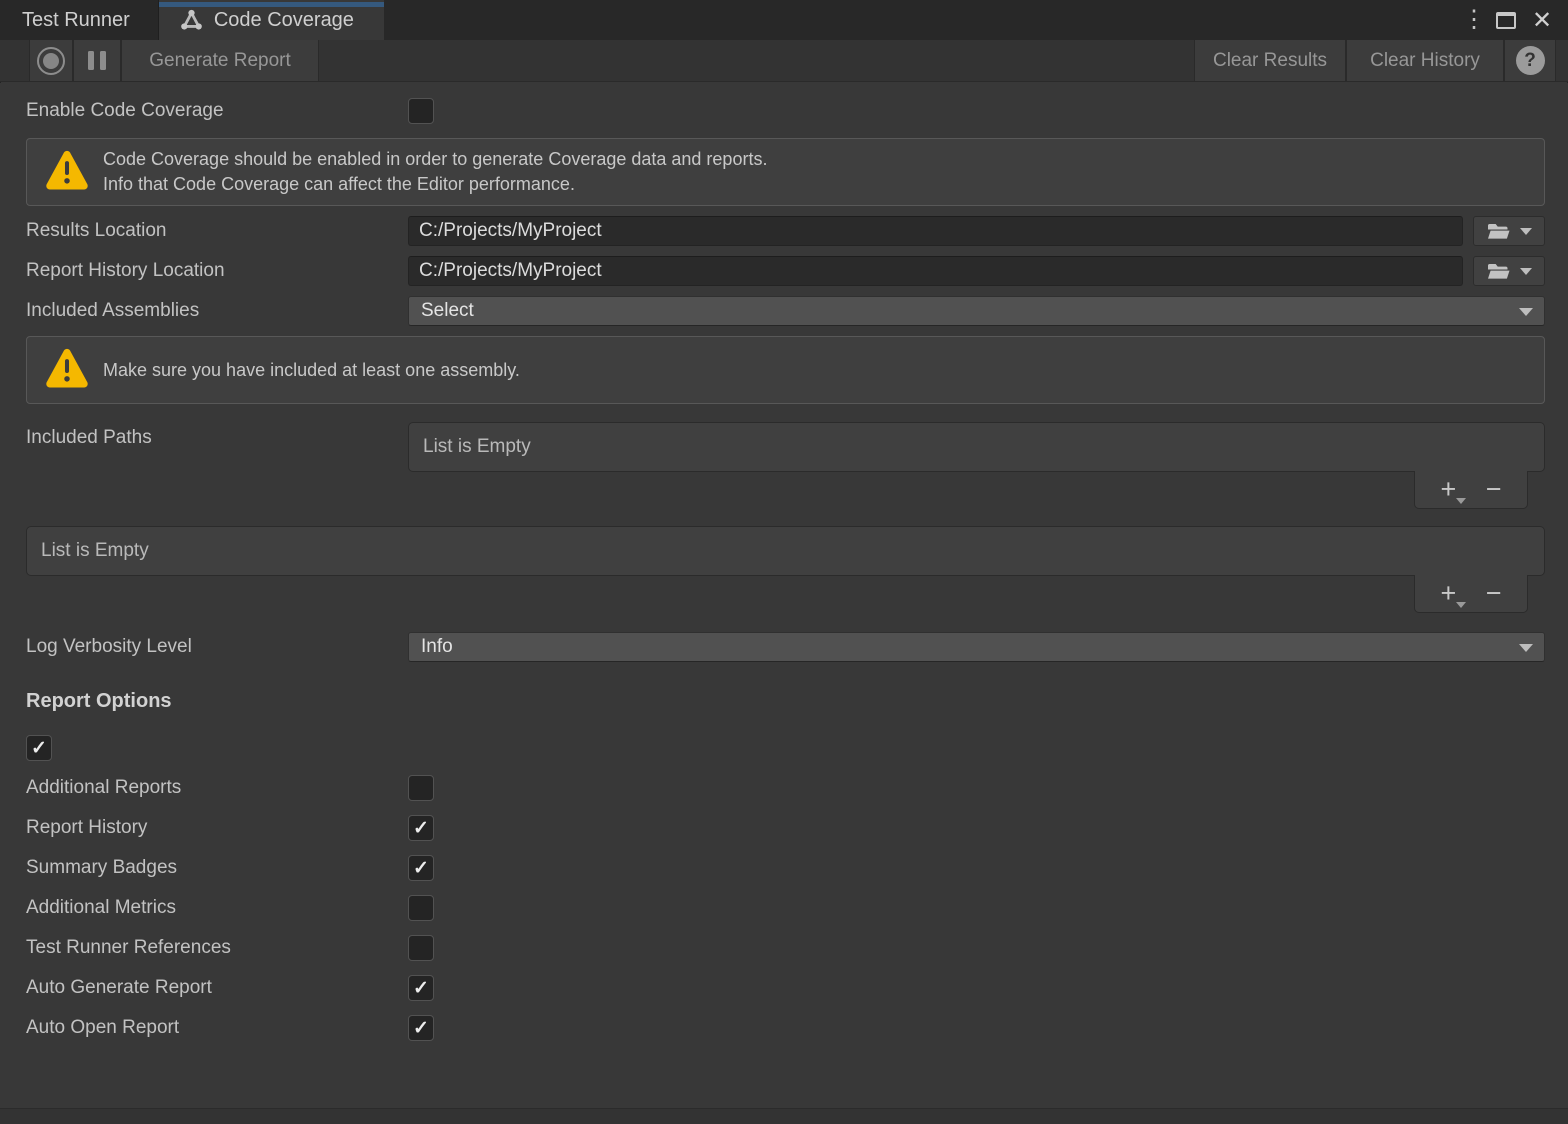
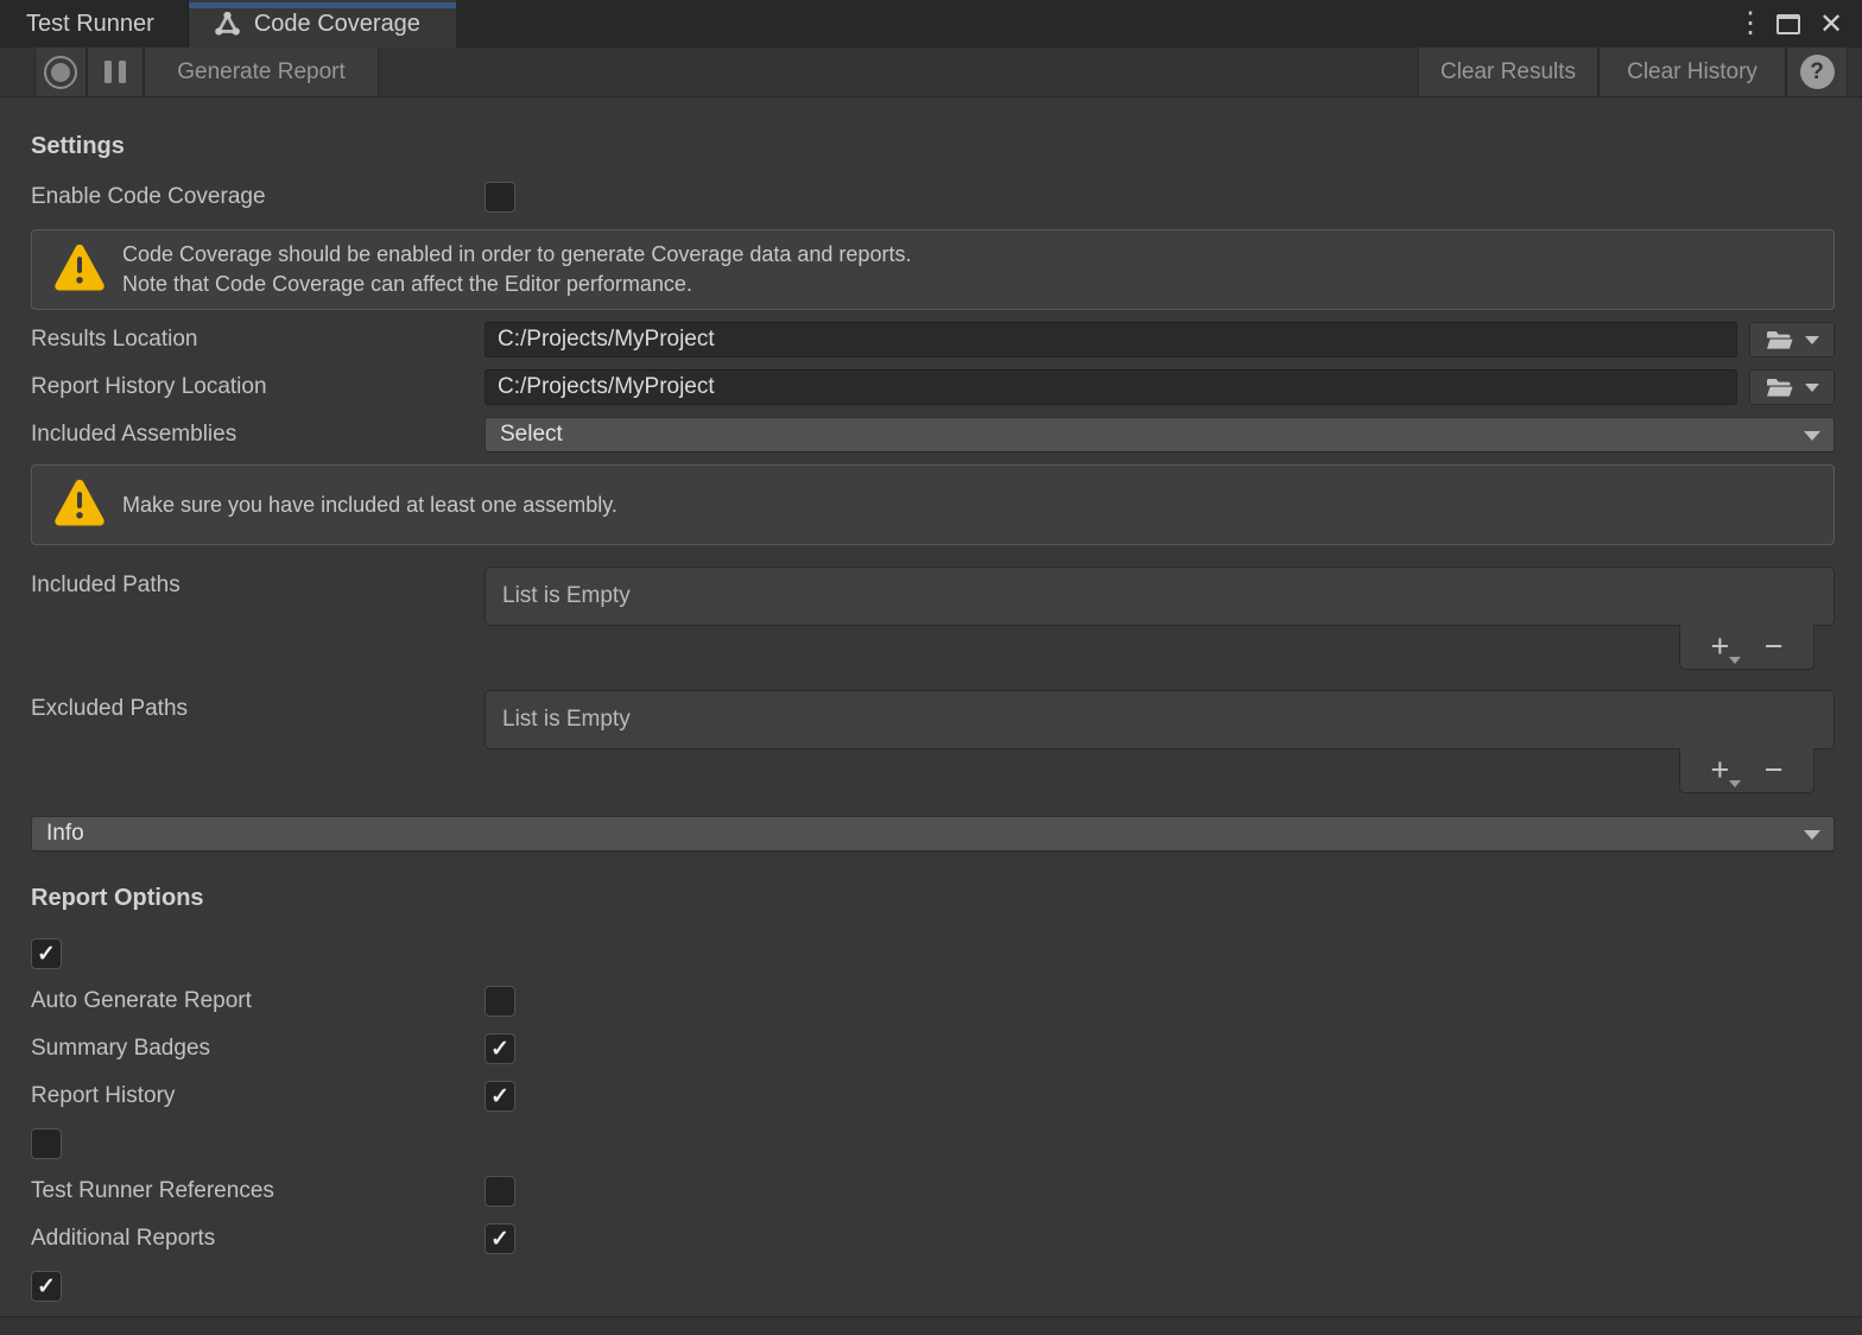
  Test Runner
  Code Coverage
  ⋮
  ✕
  Generate Report
  Clear Results
  Clear History
  ?
+ Settings
  Enable Code Coverage
  Code Coverage should be enabled in order to generate Coverage data and reports.
- Info that Code Coverage can affect the Editor performance.
+ Note that Code Coverage can affect the Editor performance.
  Results Location
  C:/Projects/MyProject
  Report History Location
  C:/Projects/MyProject
  Included Assemblies
  Select
  Make sure you have included at least one assembly.
  Included Paths
  List is Empty
  +
  −
+ Excluded Paths
  List is Empty
  +
  −
- Log Verbosity Level
  Info
  Report Options
  ✓
- Additional Reports
+ Auto Generate Report
- Report History
+ Summary Badges
  ✓
- Summary Badges
+ Report History
  ✓
- Additional Metrics
  Test Runner References
- Auto Generate Report
+ Additional Reports
  ✓
- Auto Open Report
  ✓
